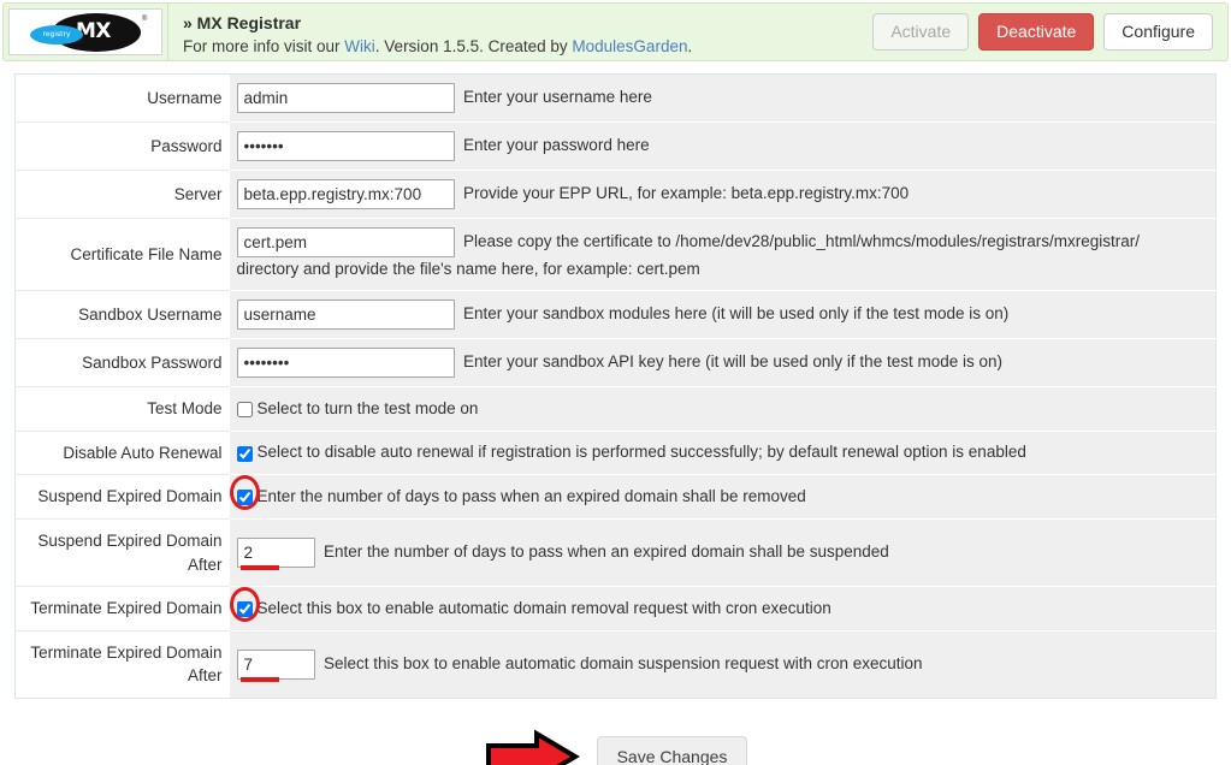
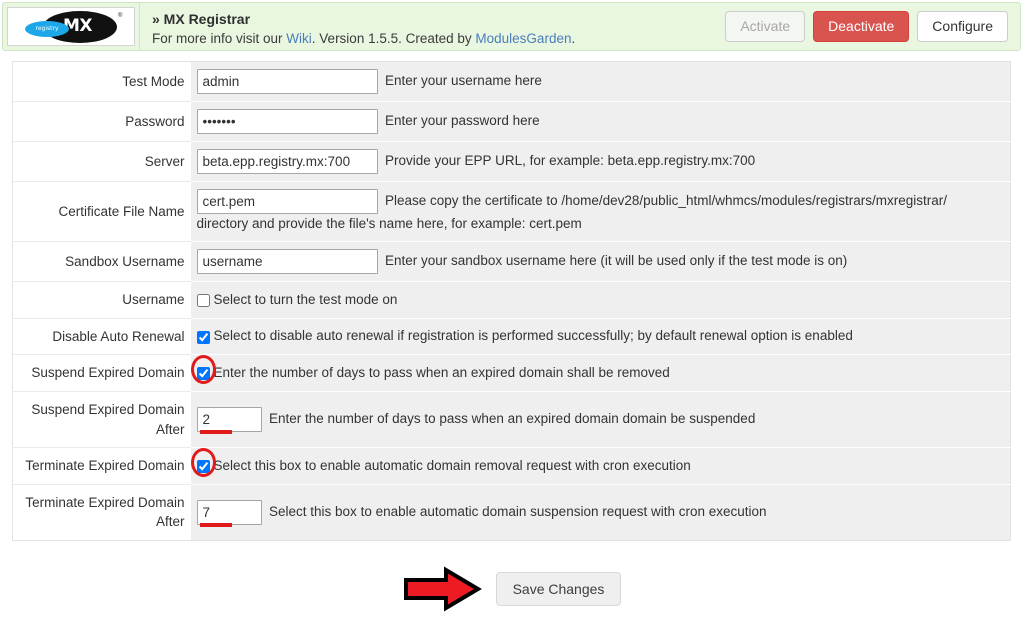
  » MX Registrar
  For more info visit our Wiki. Version 1.5.5. Created by ModulesGarden.
  Activate
  Deactivate
  Configure
- Username	admin Enter your username here
+ Test Mode	admin Enter your username here
  Password	••••••• Enter your password here
  Server	beta.epp.registry.mx:700 Provide your EPP URL, for example: beta.epp.registry.mx:700
  Certificate File Name	cert.pem Please copy the certificate to /home/dev28/public_html/whmcs/modules/registrars/mxregistrar/ directory and provide the file's name here, for example: cert.pem
- Sandbox Username	username Enter your sandbox modules here (it will be used only if the test mode is on)
+ Sandbox Username	username Enter your sandbox username here (it will be used only if the test mode is on)
- Sandbox Password	•••••••• Enter your sandbox API key here (it will be used only if the test mode is on)
- Test Mode	Select to turn the test mode on
+ Username	Select to turn the test mode on
  Disable Auto Renewal	Select to disable auto renewal if registration is performed successfully; by default renewal option is enabled
  Suspend Expired Domain	Enter the number of days to pass when an expired domain shall be removed
- Suspend Expired Domain After	2 Enter the number of days to pass when an expired domain shall be suspended
+ Suspend Expired Domain After	2 Enter the number of days to pass when an expired domain domain be suspended
  Terminate Expired Domain	Select this box to enable automatic domain removal request with cron execution
  Terminate Expired Domain After	7 Select this box to enable automatic domain suspension request with cron execution
  Save Changes
